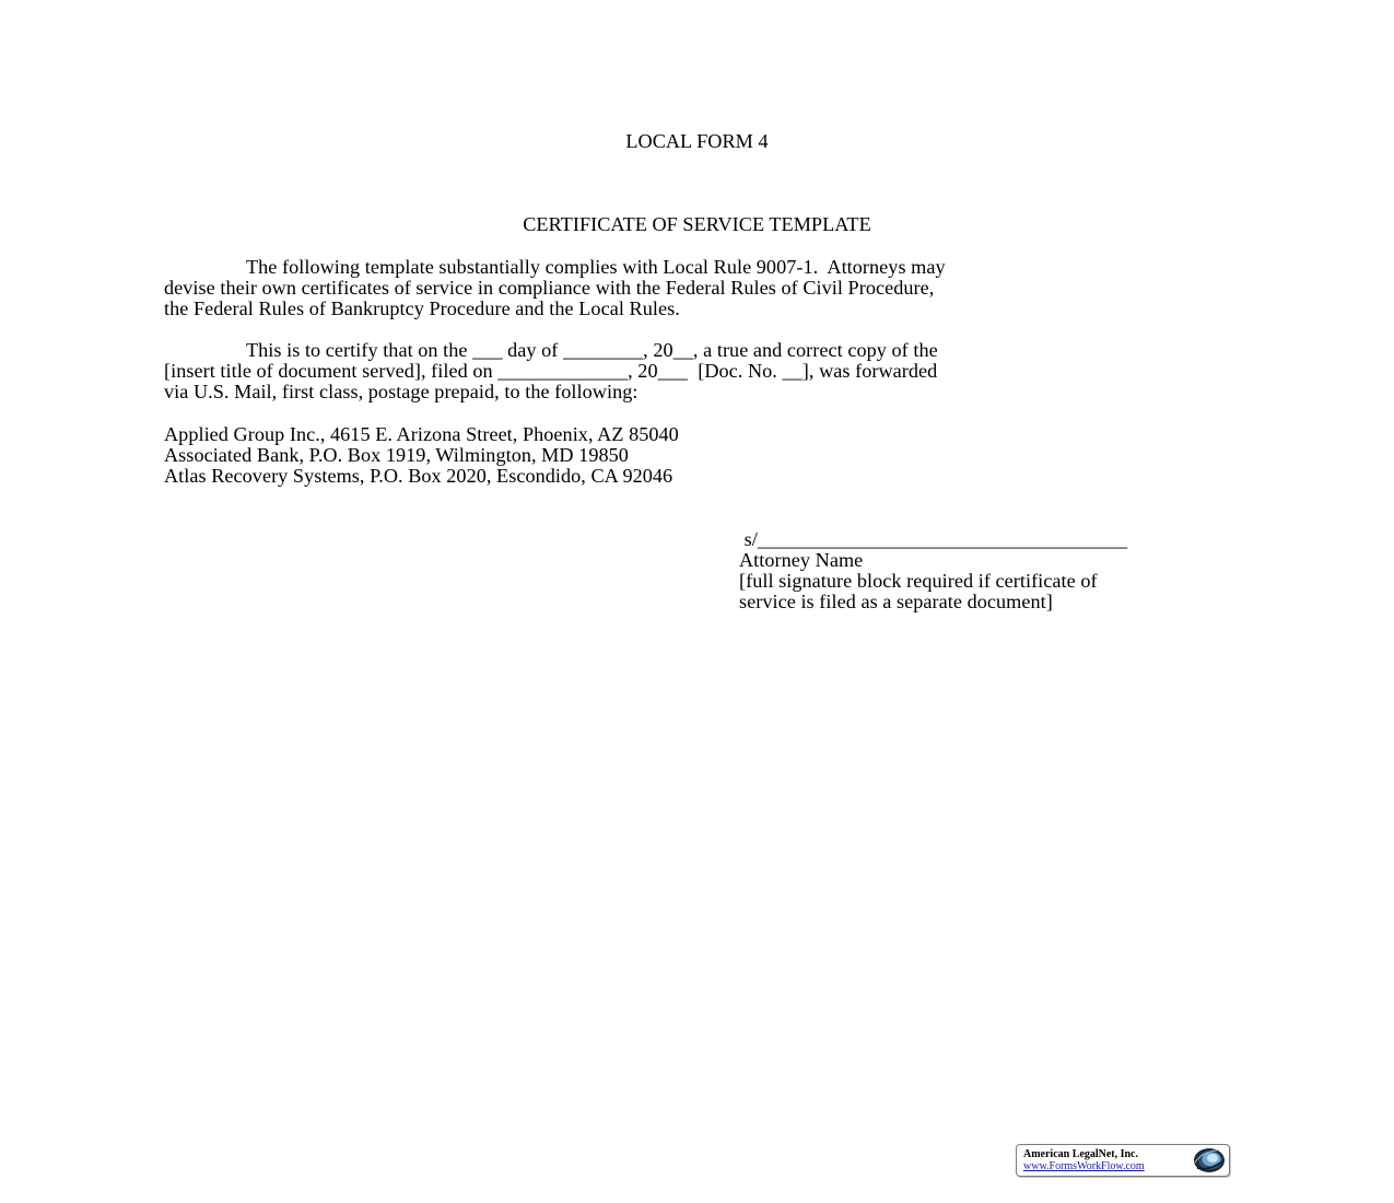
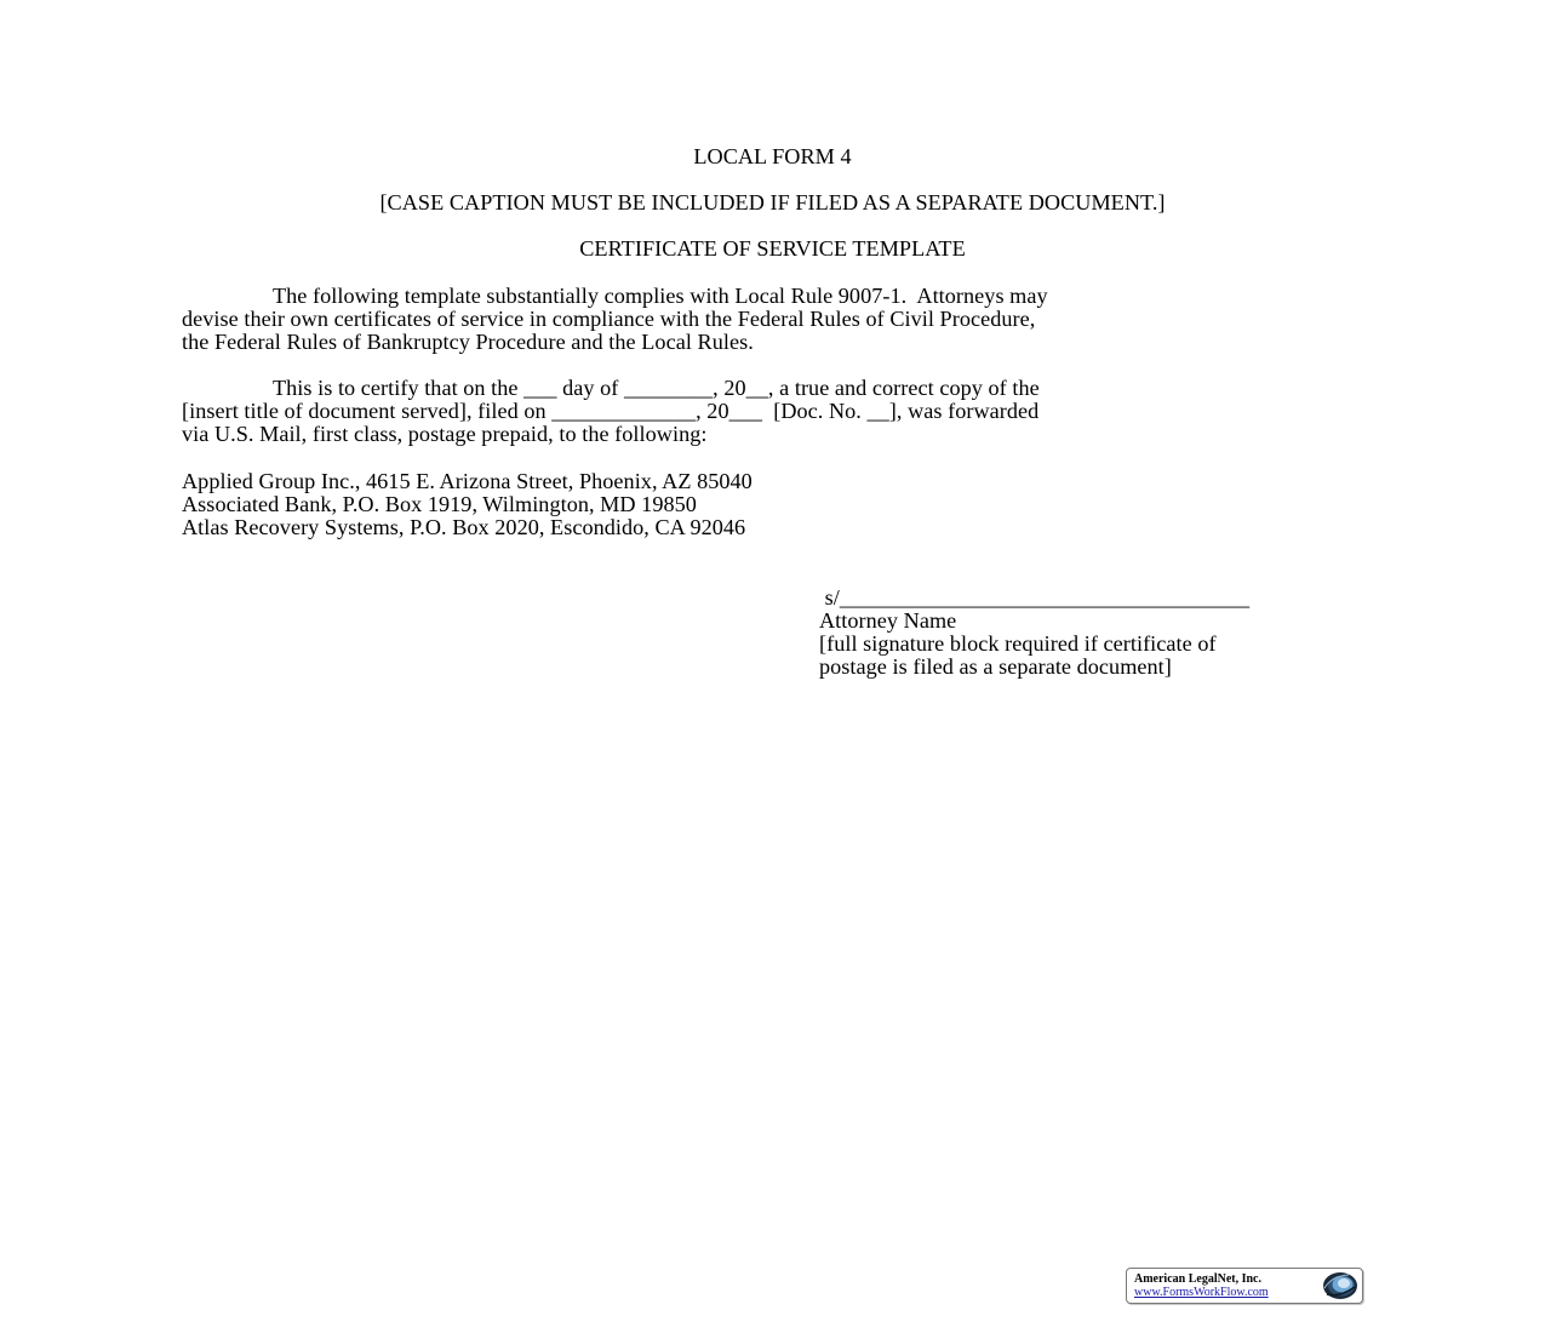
  LOCAL FORM 4
+ [CASE CAPTION MUST BE INCLUDED IF FILED AS A SEPARATE DOCUMENT.]
  CERTIFICATE OF SERVICE TEMPLATE
  The following template substantially complies with Local Rule 9007-1. Attorneys may
  devise their own certificates of service in compliance with the Federal Rules of Civil Procedure,
  the Federal Rules of Bankruptcy Procedure and the Local Rules.
  This is to certify that on the ___ day of ________, 20__, a true and correct copy of the
  [insert title of document served], filed on _____________, 20___ [Doc. No. __], was forwarded
  via U.S. Mail, first class, postage prepaid, to the following:
  Applied Group Inc., 4615 E. Arizona Street, Phoenix, AZ 85040
  Associated Bank, P.O. Box 1919, Wilmington, MD 19850
  Atlas Recovery Systems, P.O. Box 2020, Escondido, CA 92046
  s/_____________________________________
  Attorney Name
  [full signature block required if certificate of
- service is filed as a separate document]
+ postage is filed as a separate document]
  American LegalNet, Inc.
  www.FormsWorkFlow.com
